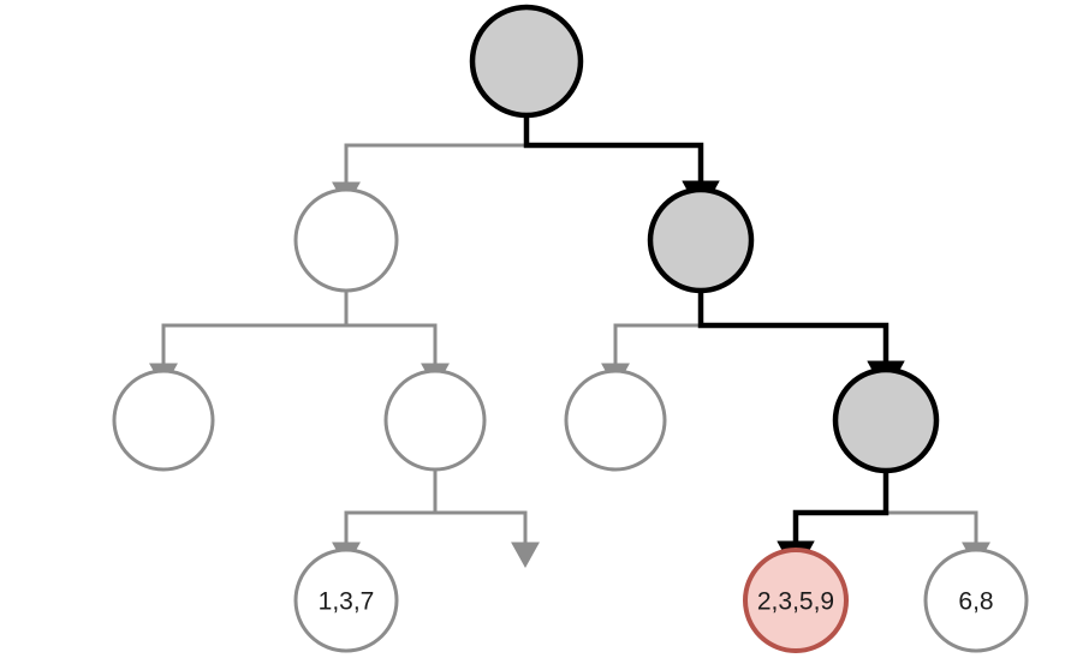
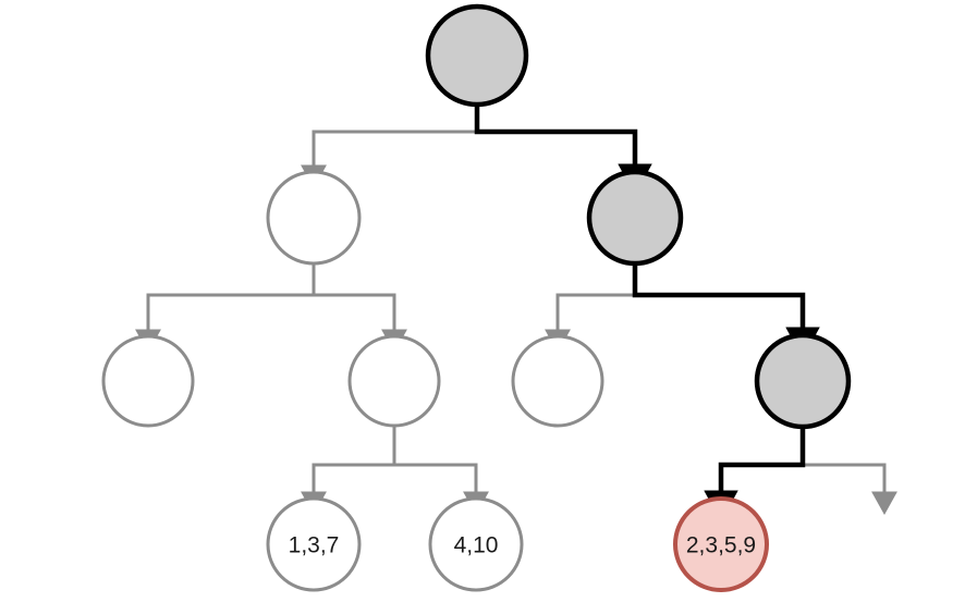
  1,3,7
+ 4,10
  2,3,5,9
- 6,8
